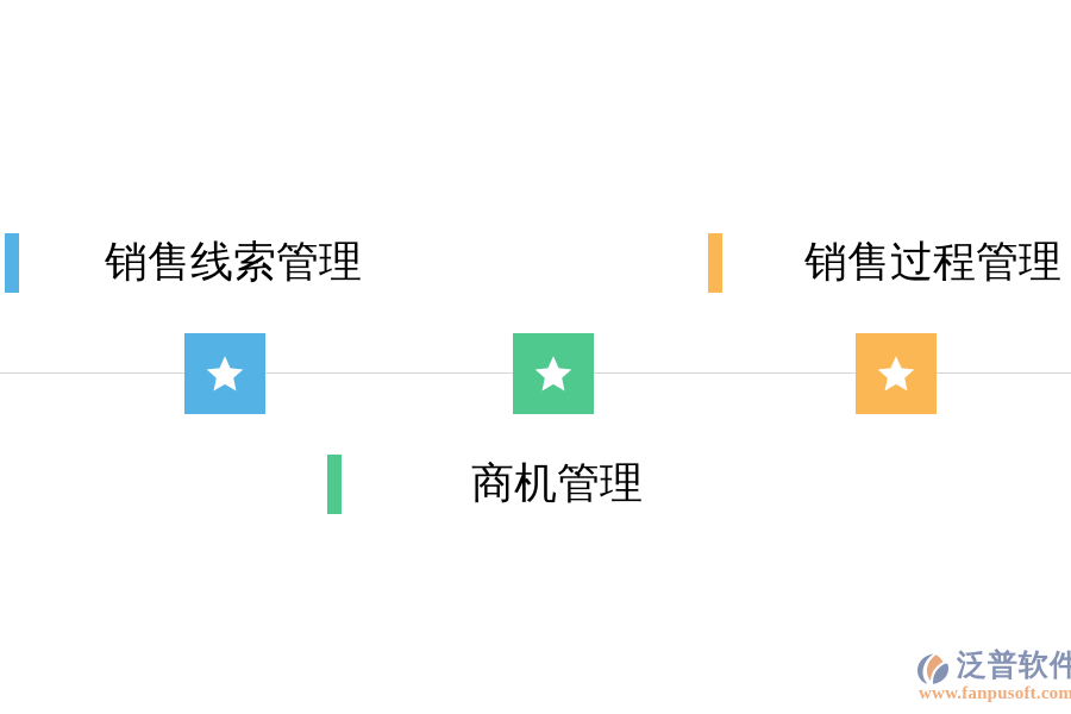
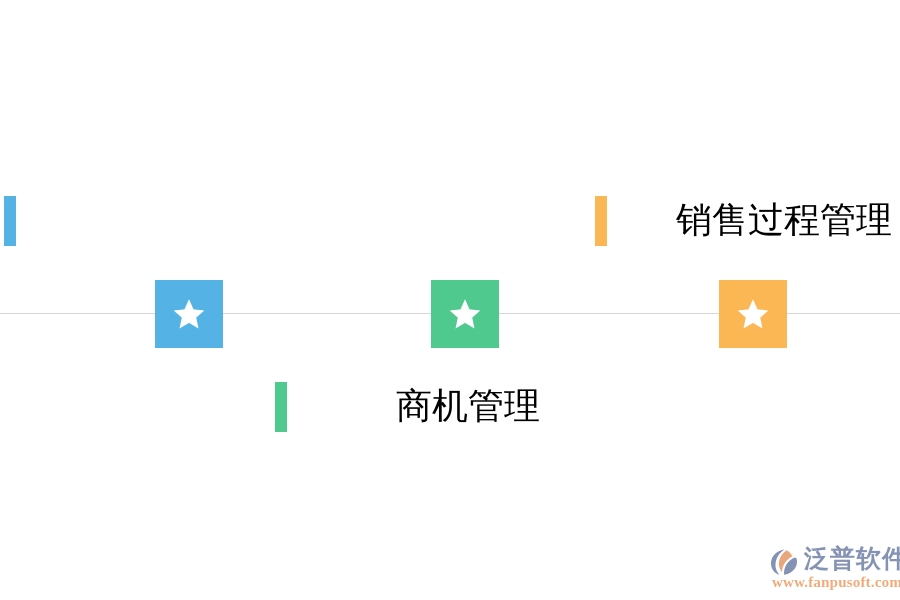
- 销售线索管理
  商机管理
  销售过程管理
  泛普软件
  www.fanpusoft.com
